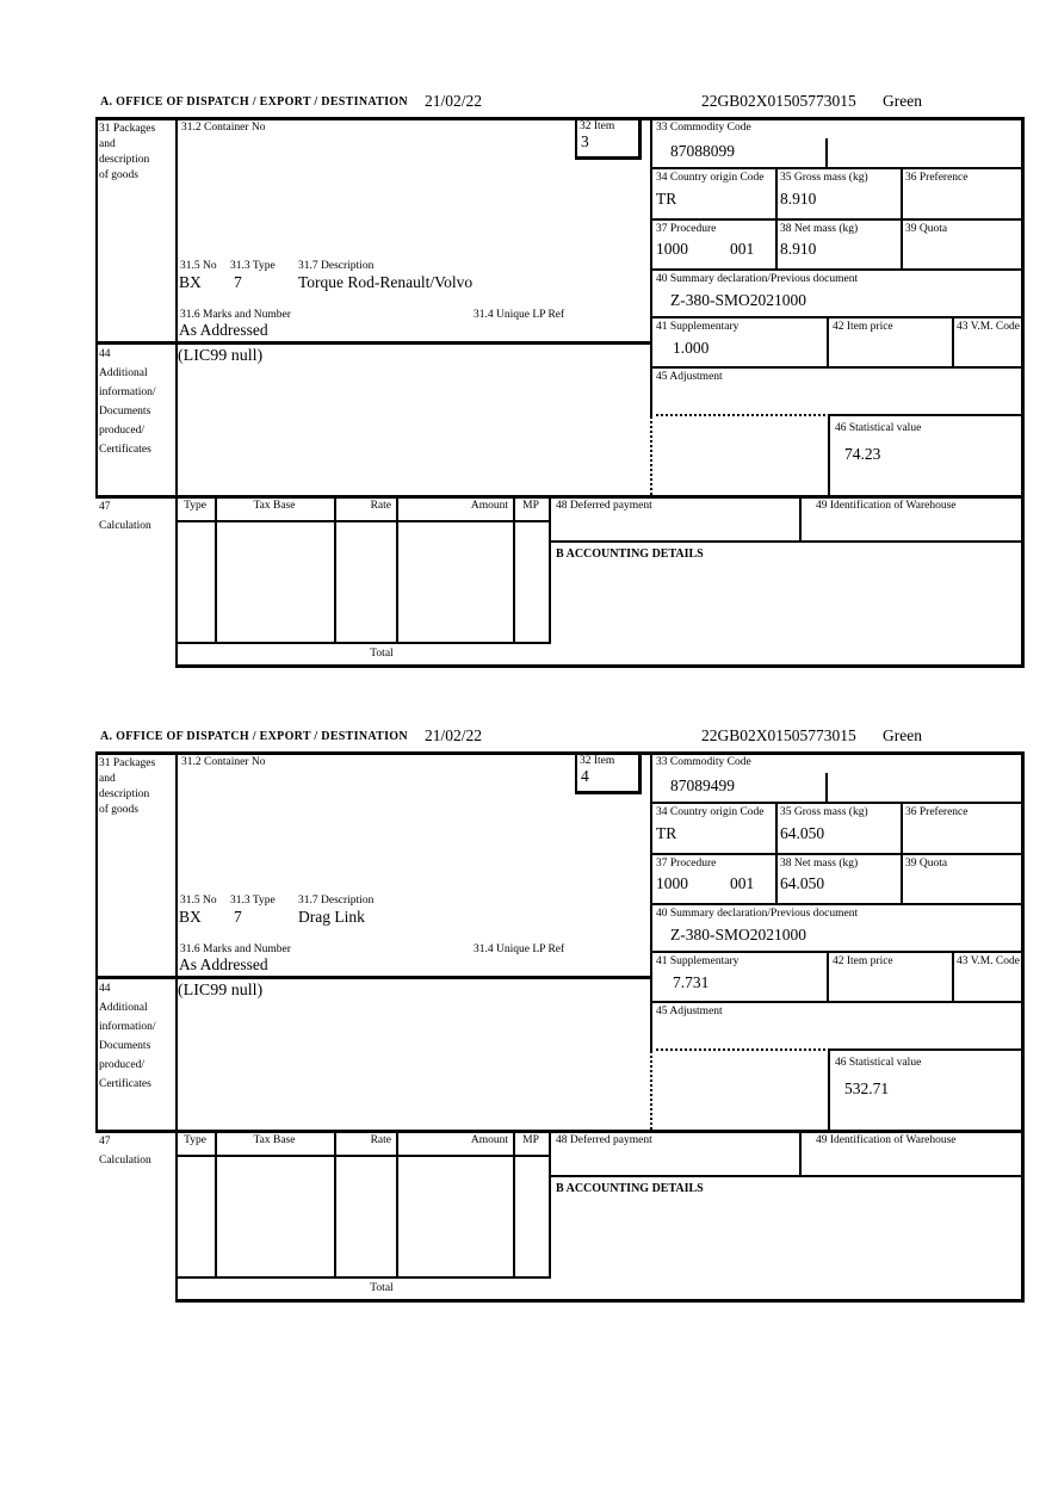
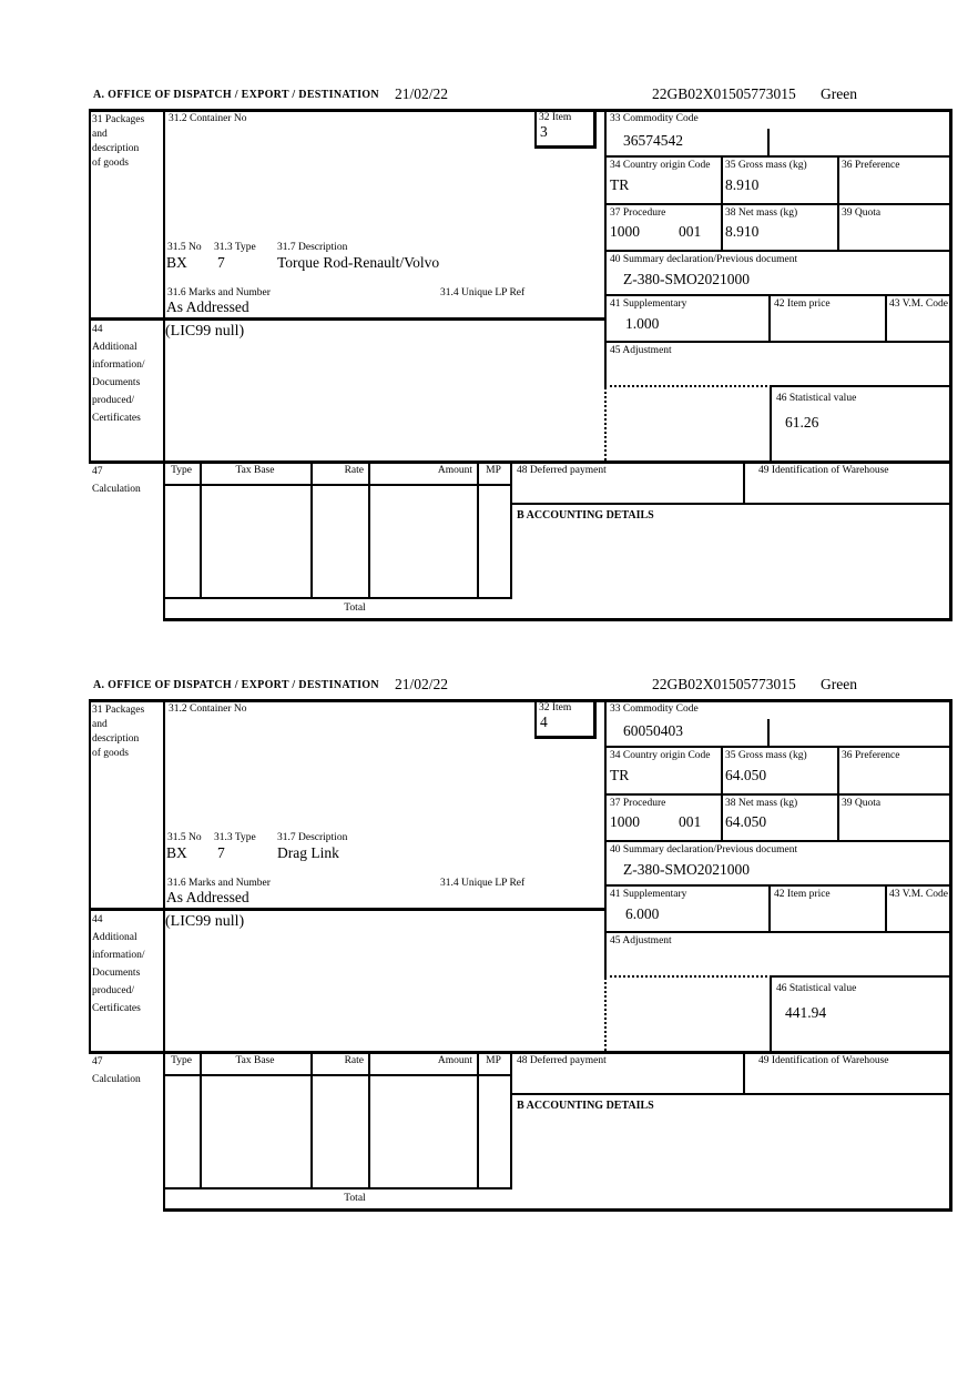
  A. OFFICE OF DISPATCH / EXPORT / DESTINATION
  21/02/22
  22GB02X01505773015
  Green
  31 Packages
  and
  description
  of goods
  44
  Additional
  information/
  Documents
  produced/
  Certificates
  47
  Calculation
  31.2 Container No
  32 Item
  3
  31.5 No
  31.3 Type
  31.7 Description
  BX
  7
  Torque Rod-Renault/Volvo
  31.6 Marks and Number
  31.4 Unique LP Ref
  As Addressed
  (LIC99 null)
  33 Commodity Code
- 87088099
+ 36574542
  34 Country origin Code
  TR
  35 Gross mass (kg)
  8.910
  36 Preference
  37 Procedure
  1000
  001
  38 Net mass (kg)
  8.910
  39 Quota
  40 Summary declaration/Previous document
  Z-380-SMO2021000
  41 Supplementary
  1.000
  42 Item price
  43 V.M. Code
  45 Adjustment
  46 Statistical value
- 74.23
+ 61.26
  Type
  Tax Base
  Rate
  Amount
  MP
  48 Deferred payment
  49 Identification of Warehouse
  B ACCOUNTING DETAILS
  Total
  A. OFFICE OF DISPATCH / EXPORT / DESTINATION
  21/02/22
  22GB02X01505773015
  Green
  31 Packages
  and
  description
  of goods
  44
  Additional
  information/
  Documents
  produced/
  Certificates
  47
  Calculation
  31.2 Container No
  32 Item
  4
  31.5 No
  31.3 Type
  31.7 Description
  BX
  7
  Drag Link
  31.6 Marks and Number
  31.4 Unique LP Ref
  As Addressed
  (LIC99 null)
  33 Commodity Code
- 87089499
+ 60050403
  34 Country origin Code
  TR
  35 Gross mass (kg)
  64.050
  36 Preference
  37 Procedure
  1000
  001
  38 Net mass (kg)
  64.050
  39 Quota
  40 Summary declaration/Previous document
  Z-380-SMO2021000
  41 Supplementary
- 7.731
+ 6.000
  42 Item price
  43 V.M. Code
  45 Adjustment
  46 Statistical value
- 532.71
+ 441.94
  Type
  Tax Base
  Rate
  Amount
  MP
  48 Deferred payment
  49 Identification of Warehouse
  B ACCOUNTING DETAILS
  Total
